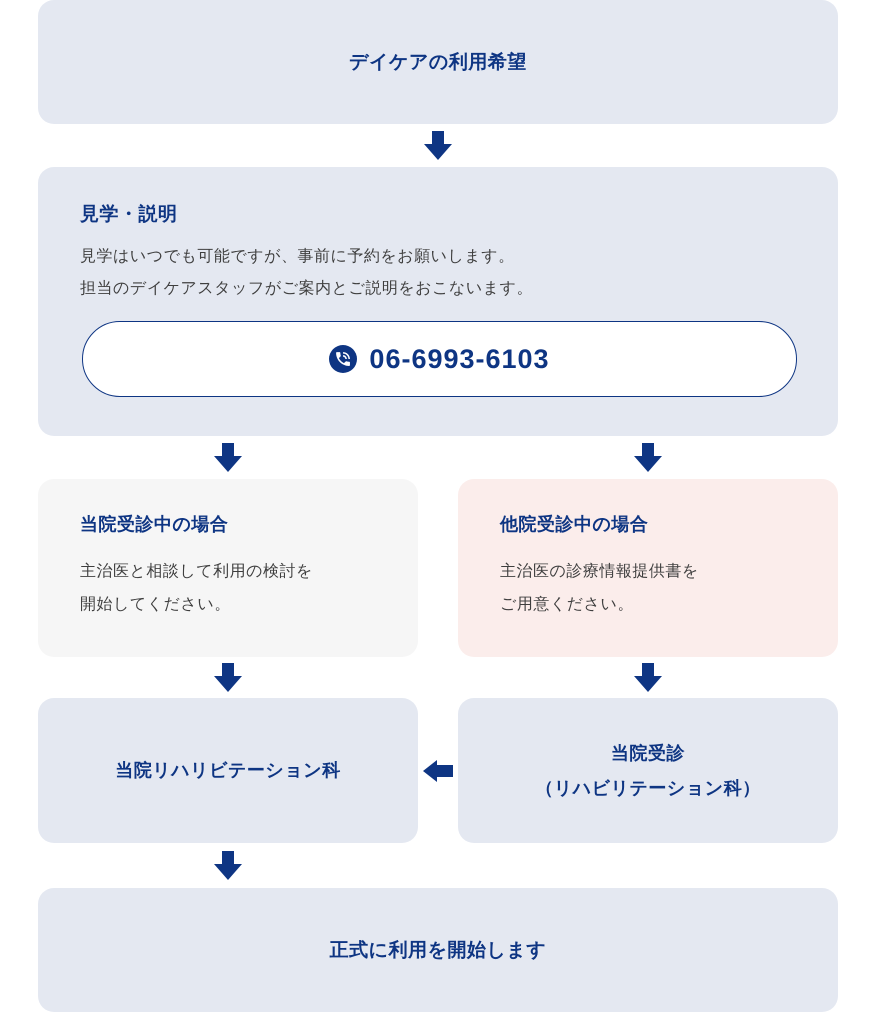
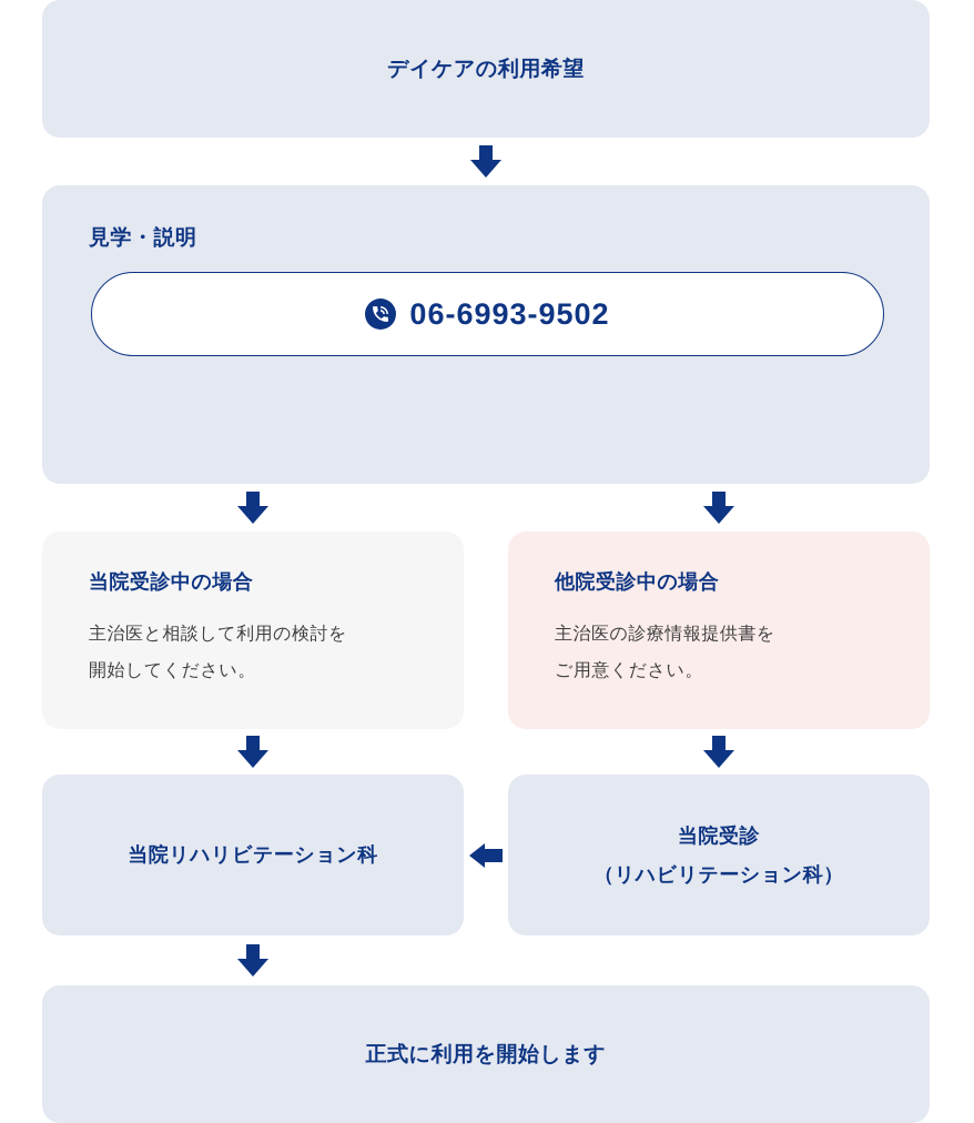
  デイケアの利用希望
  見学・説明
- 見学はいつでも可能ですが、事前に予約をお願いします。
- 担当のデイケアスタッフがご案内とご説明をおこないます。
- 06-6993-6103
+ 06-6993-9502
  当院受診中の場合
  主治医と相談して利用の検討を
  開始してください。
  他院受診中の場合
  主治医の診療情報提供書を
  ご用意ください。
  当院リハリビテーション科
  当院受診
  （リハビリテーション科）
  正式に利用を開始します
